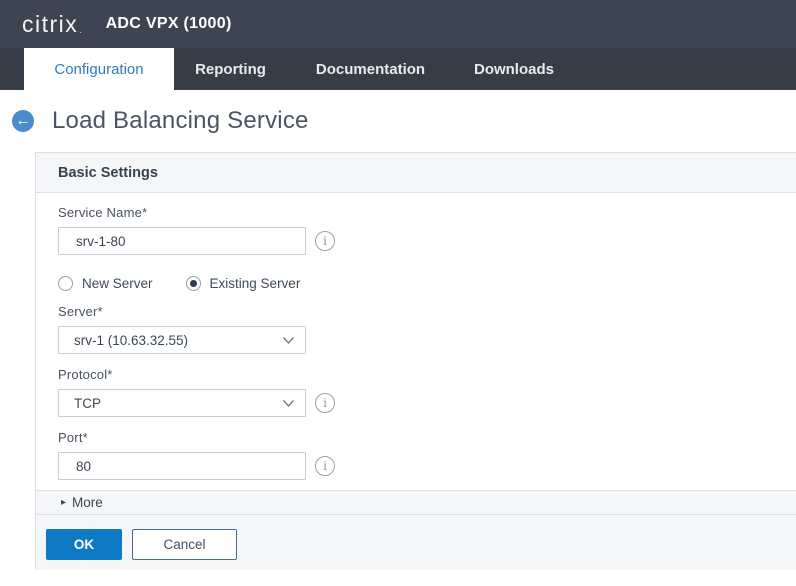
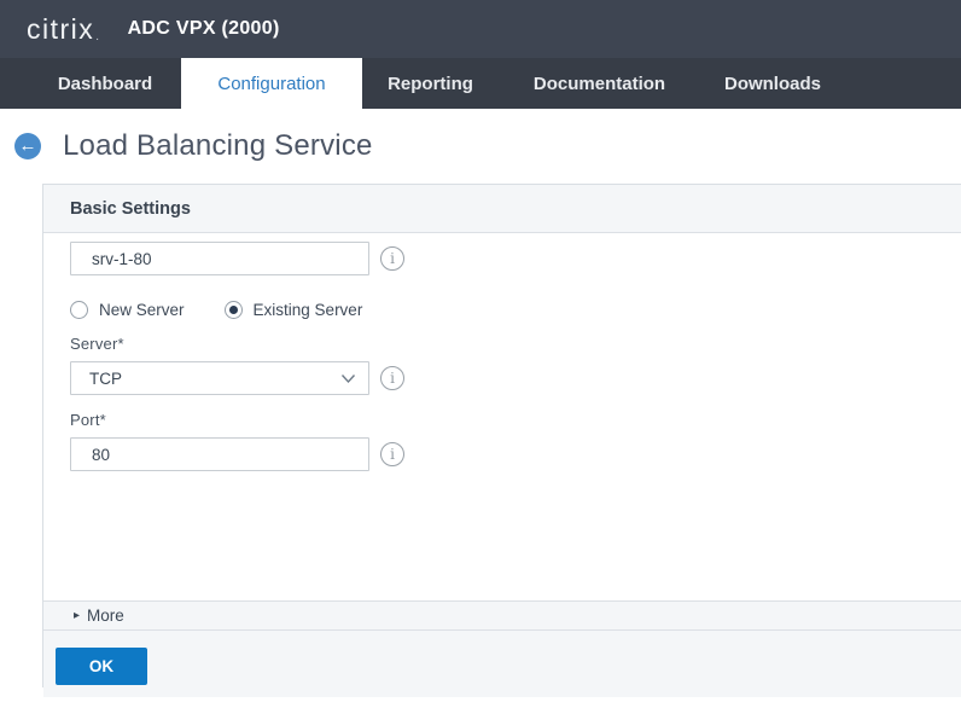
  citrix
  .
- ADC VPX (1000)
+ ADC VPX (2000)
+ Dashboard
  Configuration
  Reporting
  Documentation
  Downloads
  ←
  Load Balancing Service
  Basic Settings
- Service Name*
  srv-1-80
  i
  New Server
  Existing Server
  Server*
- srv-1 (10.63.32.55)
- Protocol*
  TCP
  i
  Port*
  80
  i
  ▸
  More
  OK
- Cancel
